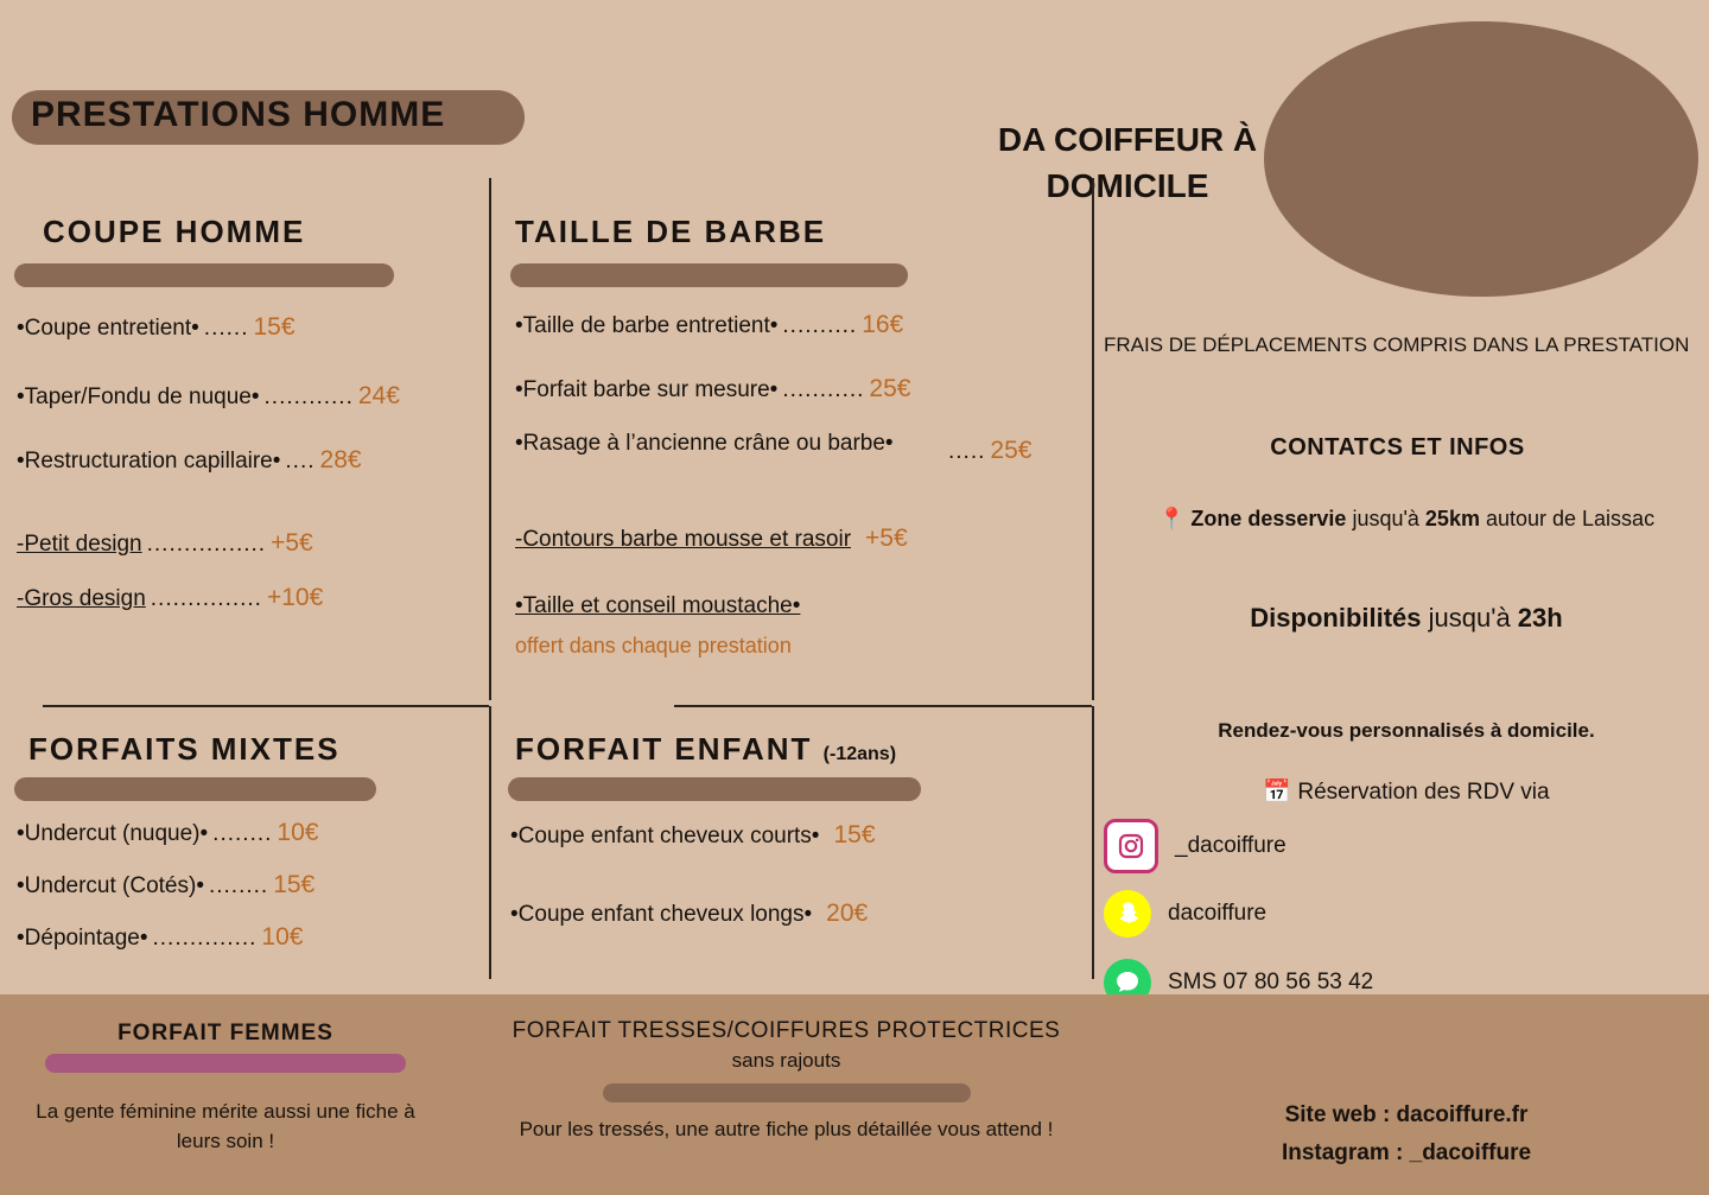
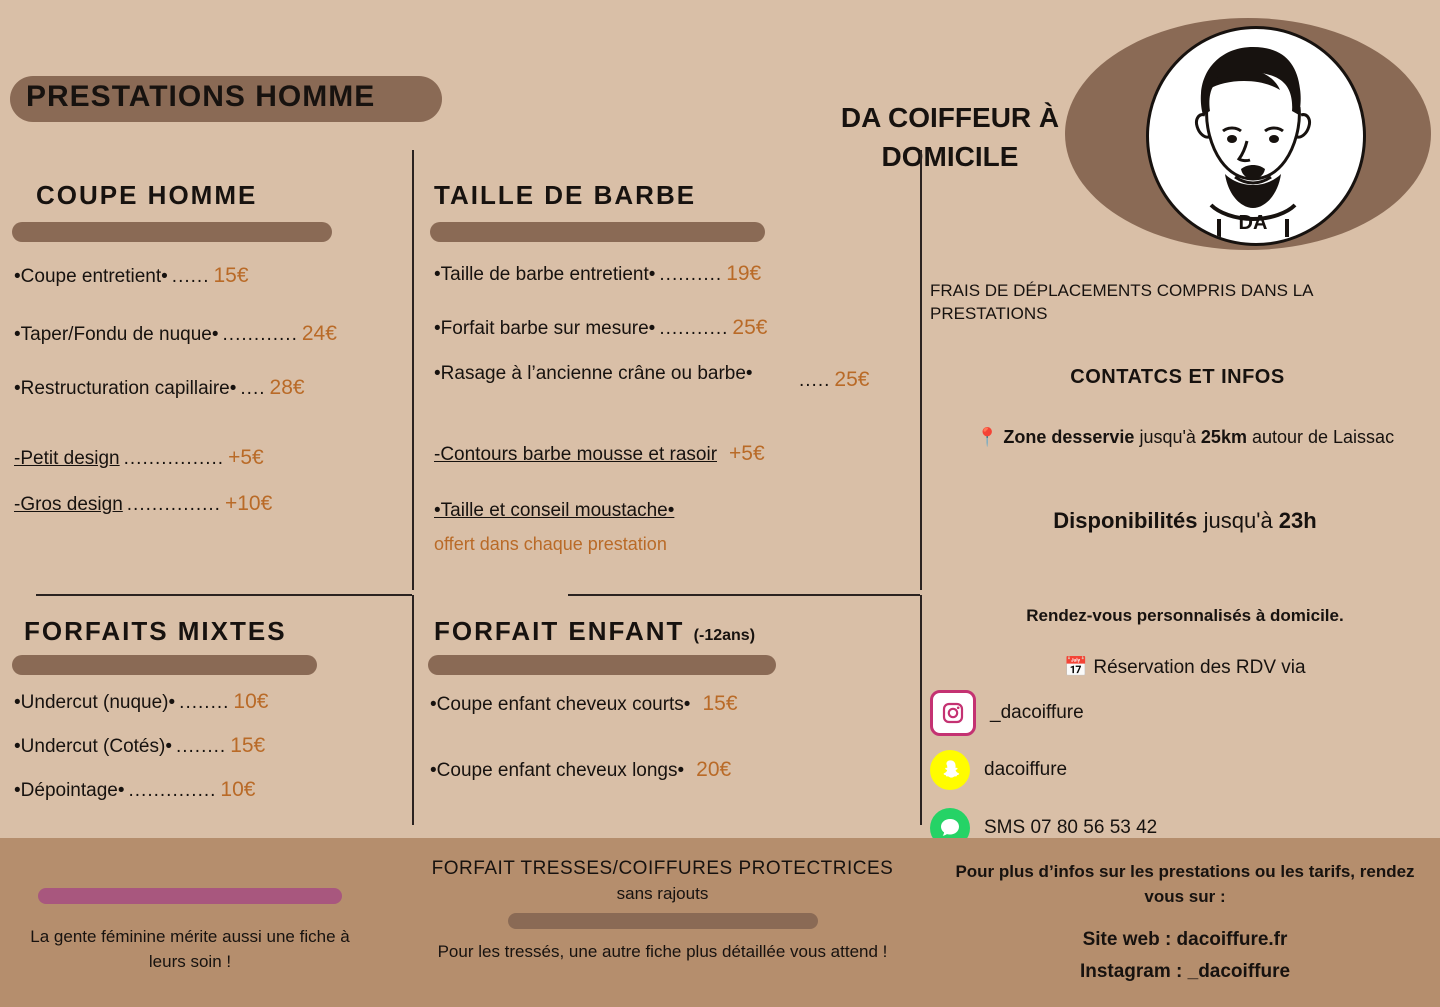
  PRESTATIONS HOMME
  DA COIFFEUR À DOMICILE
+ DA
  COUPE HOMME
  •Coupe entretient•
  ......
  15€
  •Taper/Fondu de nuque•
  ............
  24€
  •Restructuration capillaire•
  ....
  28€
  -Petit design
  ................
  +5€
  -Gros design
  ...............
  +10€
  TAILLE DE BARBE
  •Taille de barbe entretient•
  ..........
- 16€
+ 19€
  •Forfait barbe sur mesure•
  ...........
  25€
  •Rasage à l’ancienne crâne ou barbe•
  .....
  25€
  -Contours barbe mousse et rasoir
  +5€
  •Taille et conseil moustache•
  offert dans chaque prestation
  FORFAITS MIXTES
  •Undercut (nuque)•
  ........
  10€
  •Undercut (Cotés)•
  ........
  15€
  •Dépointage•
  ..............
  10€
  FORFAIT ENFANT (-12ans)
  •Coupe enfant cheveux courts•
  15€
  •Coupe enfant cheveux longs•
  20€
- FRAIS DE DÉPLACEMENTS COMPRIS DANS LA PRESTATION
+ FRAIS DE DÉPLACEMENTS COMPRIS DANS LA PRESTATIONS
  CONTATCS ET INFOS
  📍 Zone desservie jusqu'à 25km autour de Laissac
  Disponibilités jusqu'à 23h
  Rendez-vous personnalisés à domicile.
  📅 Réservation des RDV via
  _dacoiffure
  dacoiffure
  SMS 07 80 56 53 42
- FORFAIT FEMMES
  La gente féminine mérite aussi une fiche à leurs soin !
  FORFAIT TRESSES/COIFFURES PROTECTRICES
  sans rajouts
  Pour les tressés, une autre fiche plus détaillée vous attend !
+ Pour plus d’infos sur les prestations ou les tarifs, rendez vous sur :
  Site web : dacoiffure.fr
  Instagram : _dacoiffure
